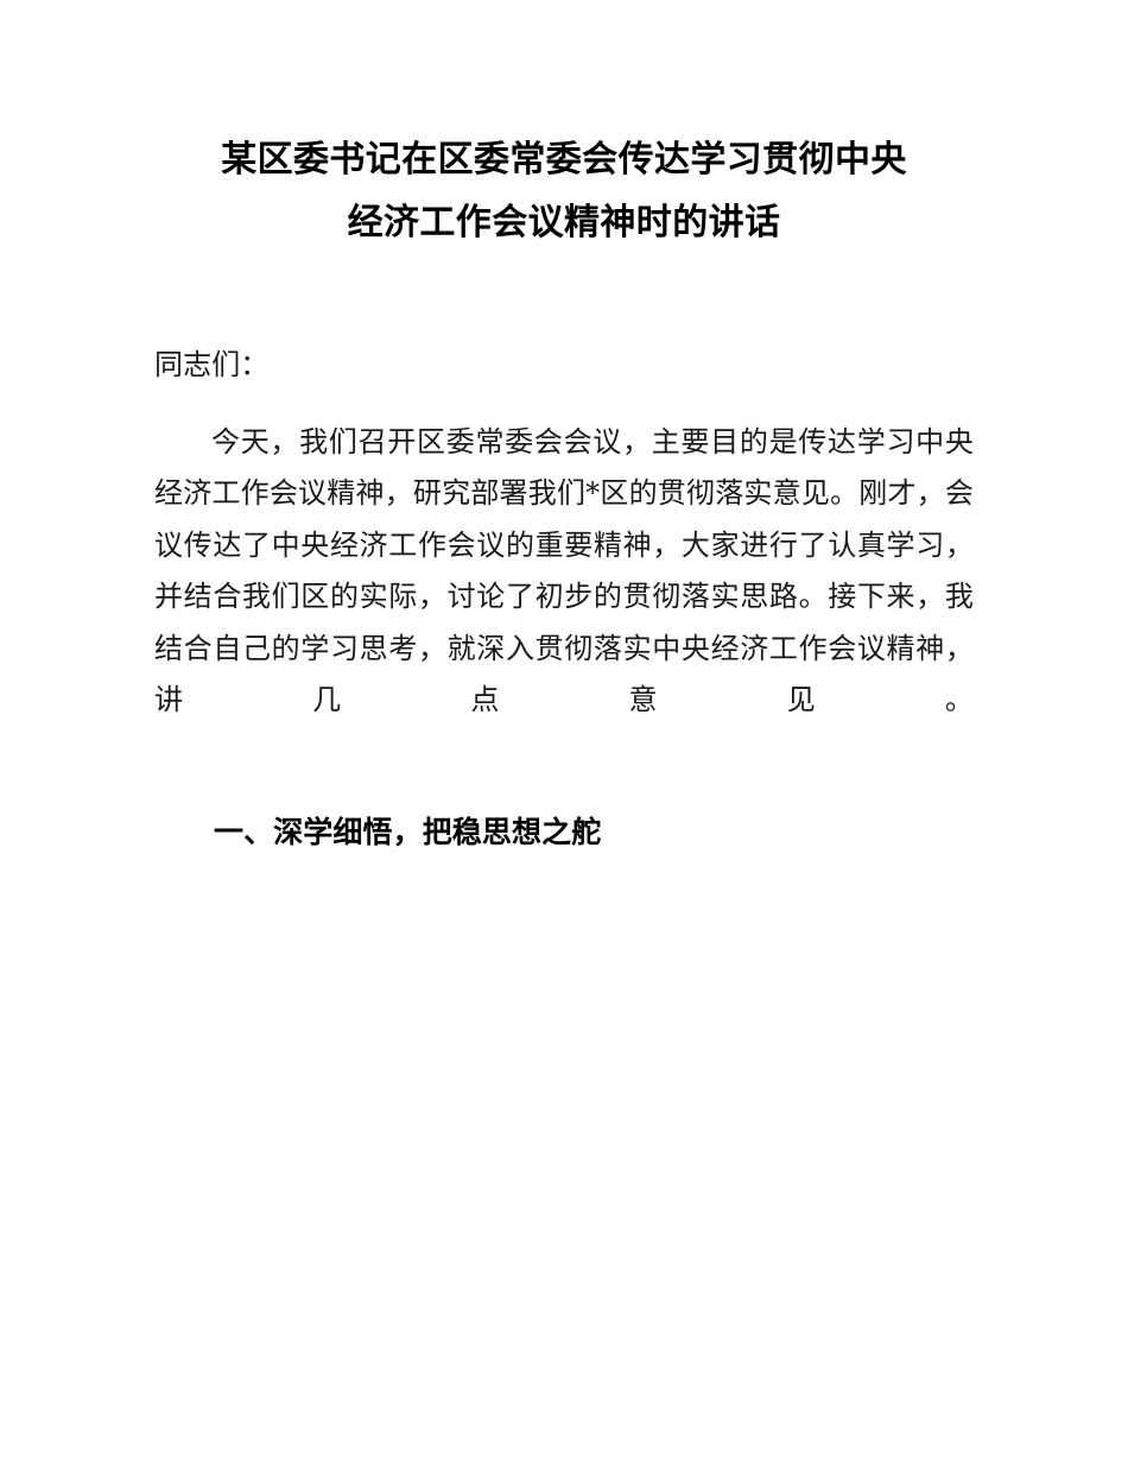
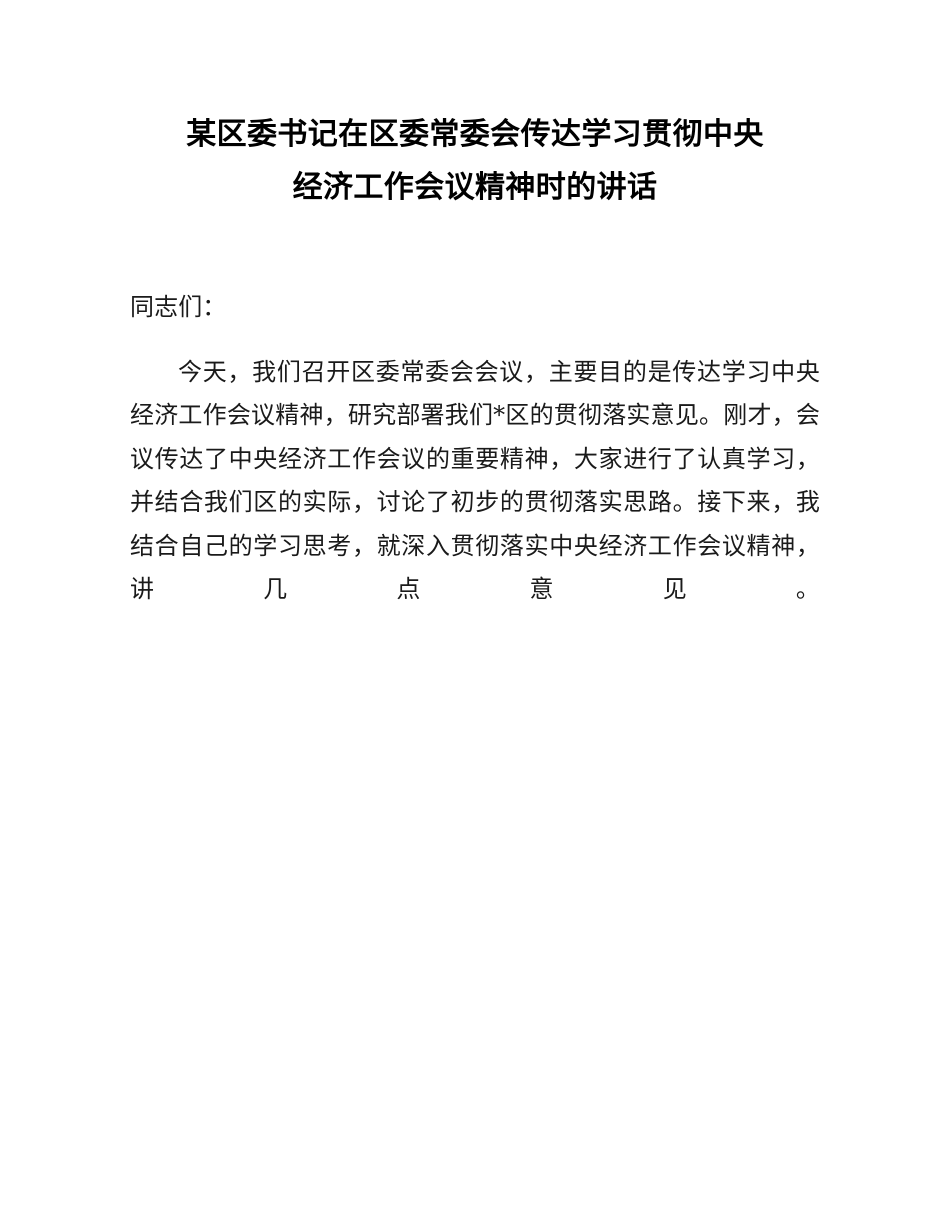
  某区委书记在区委常委会传达学习贯彻中央
  经济工作会议精神时的讲话
  同志们：
  今天，我们召开区委常委会会议，主要目的是传达学习中央经济工作会议精神，研究部署我们*区的贯彻落实意见。刚才，会议传达了中央经济工作会议的重要精神，大家进行了认真学习，并结合我们区的实际，讨论了初步的贯彻落实思路。接下来，我结合自己的学习思考，就深入贯彻落实中央经济工作会议精神，讲几点意见。
- 一、深学细悟，把稳思想之舵
